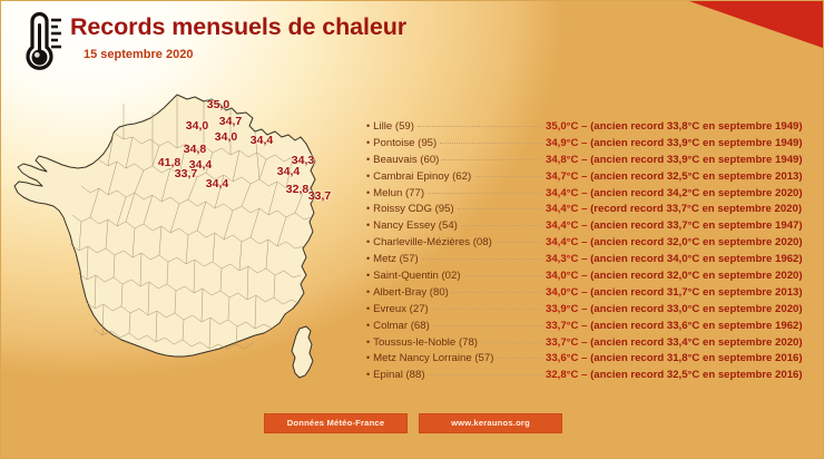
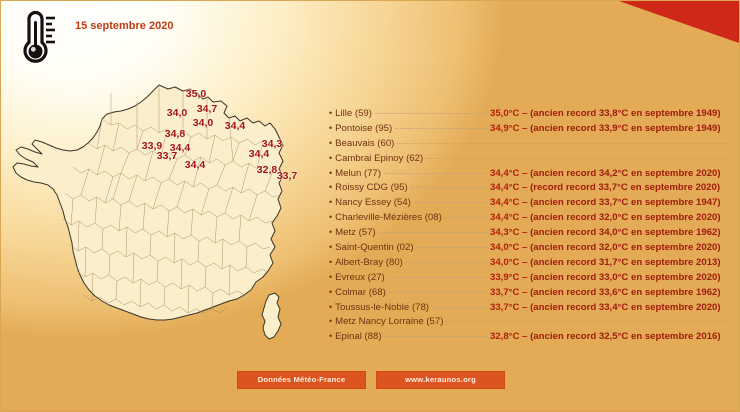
- Records mensuels de chaleur
  15 septembre 2020
  35,0
  34,0
  34,7
  34,0
  34,4
  34,8
- 41,8
+ 33,9
  34,4
  33,7
  34,4
  34,3
  34,4
  32,8
  33,7
  •
  Lille (59)
  35,0°C – (ancien record 33,8°C en septembre 1949)
  •
  Pontoise (95)
  34,9°C – (ancien record 33,9°C en septembre 1949)
  •
  Beauvais (60)
- 34,8°C – (ancien record 33,9°C en septembre 1949)
  •
  Cambrai Epinoy (62)
- 34,7°C – (ancien record 32,5°C en septembre 2013)
  •
  Melun (77)
  34,4°C – (ancien record 34,2°C en septembre 2020)
  •
  Roissy CDG (95)
  34,4°C – (record record 33,7°C en septembre 2020)
  •
  Nancy Essey (54)
  34,4°C – (ancien record 33,7°C en septembre 1947)
  •
  Charleville-Mézières (08)
  34,4°C – (ancien record 32,0°C en septembre 2020)
  •
  Metz (57)
  34,3°C – (ancien record 34,0°C en septembre 1962)
  •
  Saint-Quentin (02)
  34,0°C – (ancien record 32,0°C en septembre 2020)
  •
  Albert-Bray (80)
  34,0°C – (ancien record 31,7°C en septembre 2013)
  •
  Evreux (27)
  33,9°C – (ancien record 33,0°C en septembre 2020)
  •
  Colmar (68)
  33,7°C – (ancien record 33,6°C en septembre 1962)
  •
  Toussus-le-Noble (78)
  33,7°C – (ancien record 33,4°C en septembre 2020)
  •
  Metz Nancy Lorraine (57)
- 33,6°C – (ancien record 31,8°C en septembre 2016)
  •
  Epinal (88)
  32,8°C – (ancien record 32,5°C en septembre 2016)
  Données Météo-France
  www.keraunos.org
